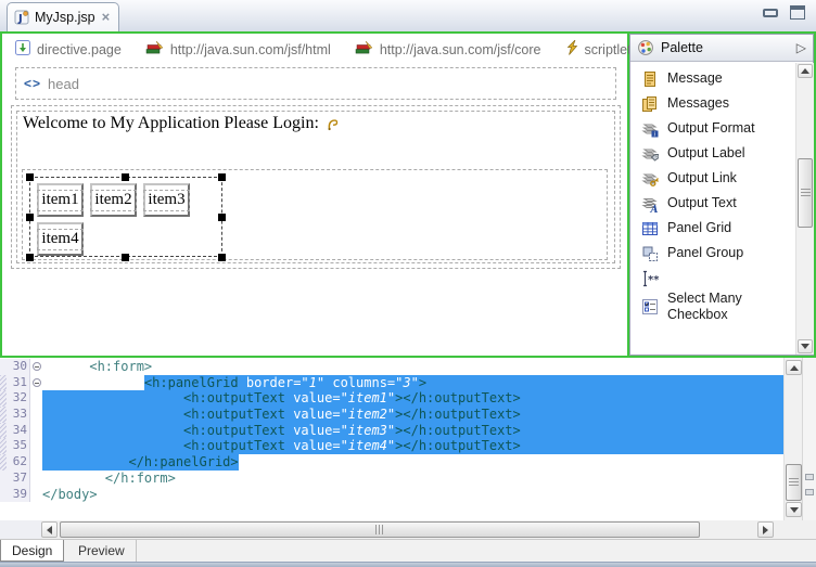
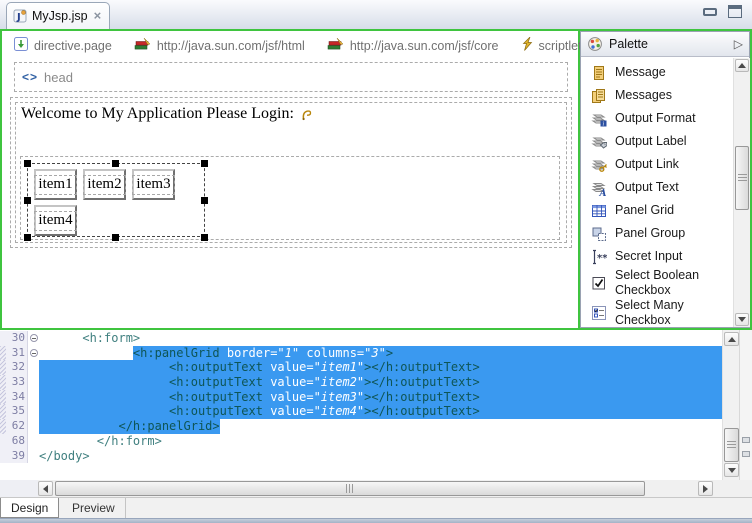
  J
  MyJsp.jsp
  ×
  directive.page
  http://java.sun.com/jsf/html
  http://java.sun.com/jsf/core
  scriptle
  <>
  head
  Welcome to My Application Please Login:
  item1
  item2
  item3
  item4
  Palette
  ▷
  Message
  Messages
  Output Format
  Output Label
  Output Link
  A
  Output Text
  Panel Grid
  Panel Group
  **
+ Secret Input
+ Select Boolean Checkbox
  Select Many Checkbox
  30
  <h:form>
  31
  <h:panelGrid
  border=
  "1"
  columns=
  "3"
  >
  32
  <h:outputText
  value=
  "item1"
  >
  </h:outputText>
  33
  <h:outputText
  value=
  "item2"
  >
  </h:outputText>
  34
  <h:outputText
  value=
  "item3"
  >
  </h:outputText>
  35
  <h:outputText
  value=
  "item4"
  >
  </h:outputText>
  62
  </h:panelGrid>
- 37
+ 68
  </h:form>
  39
  </body>
  Design
  Preview
